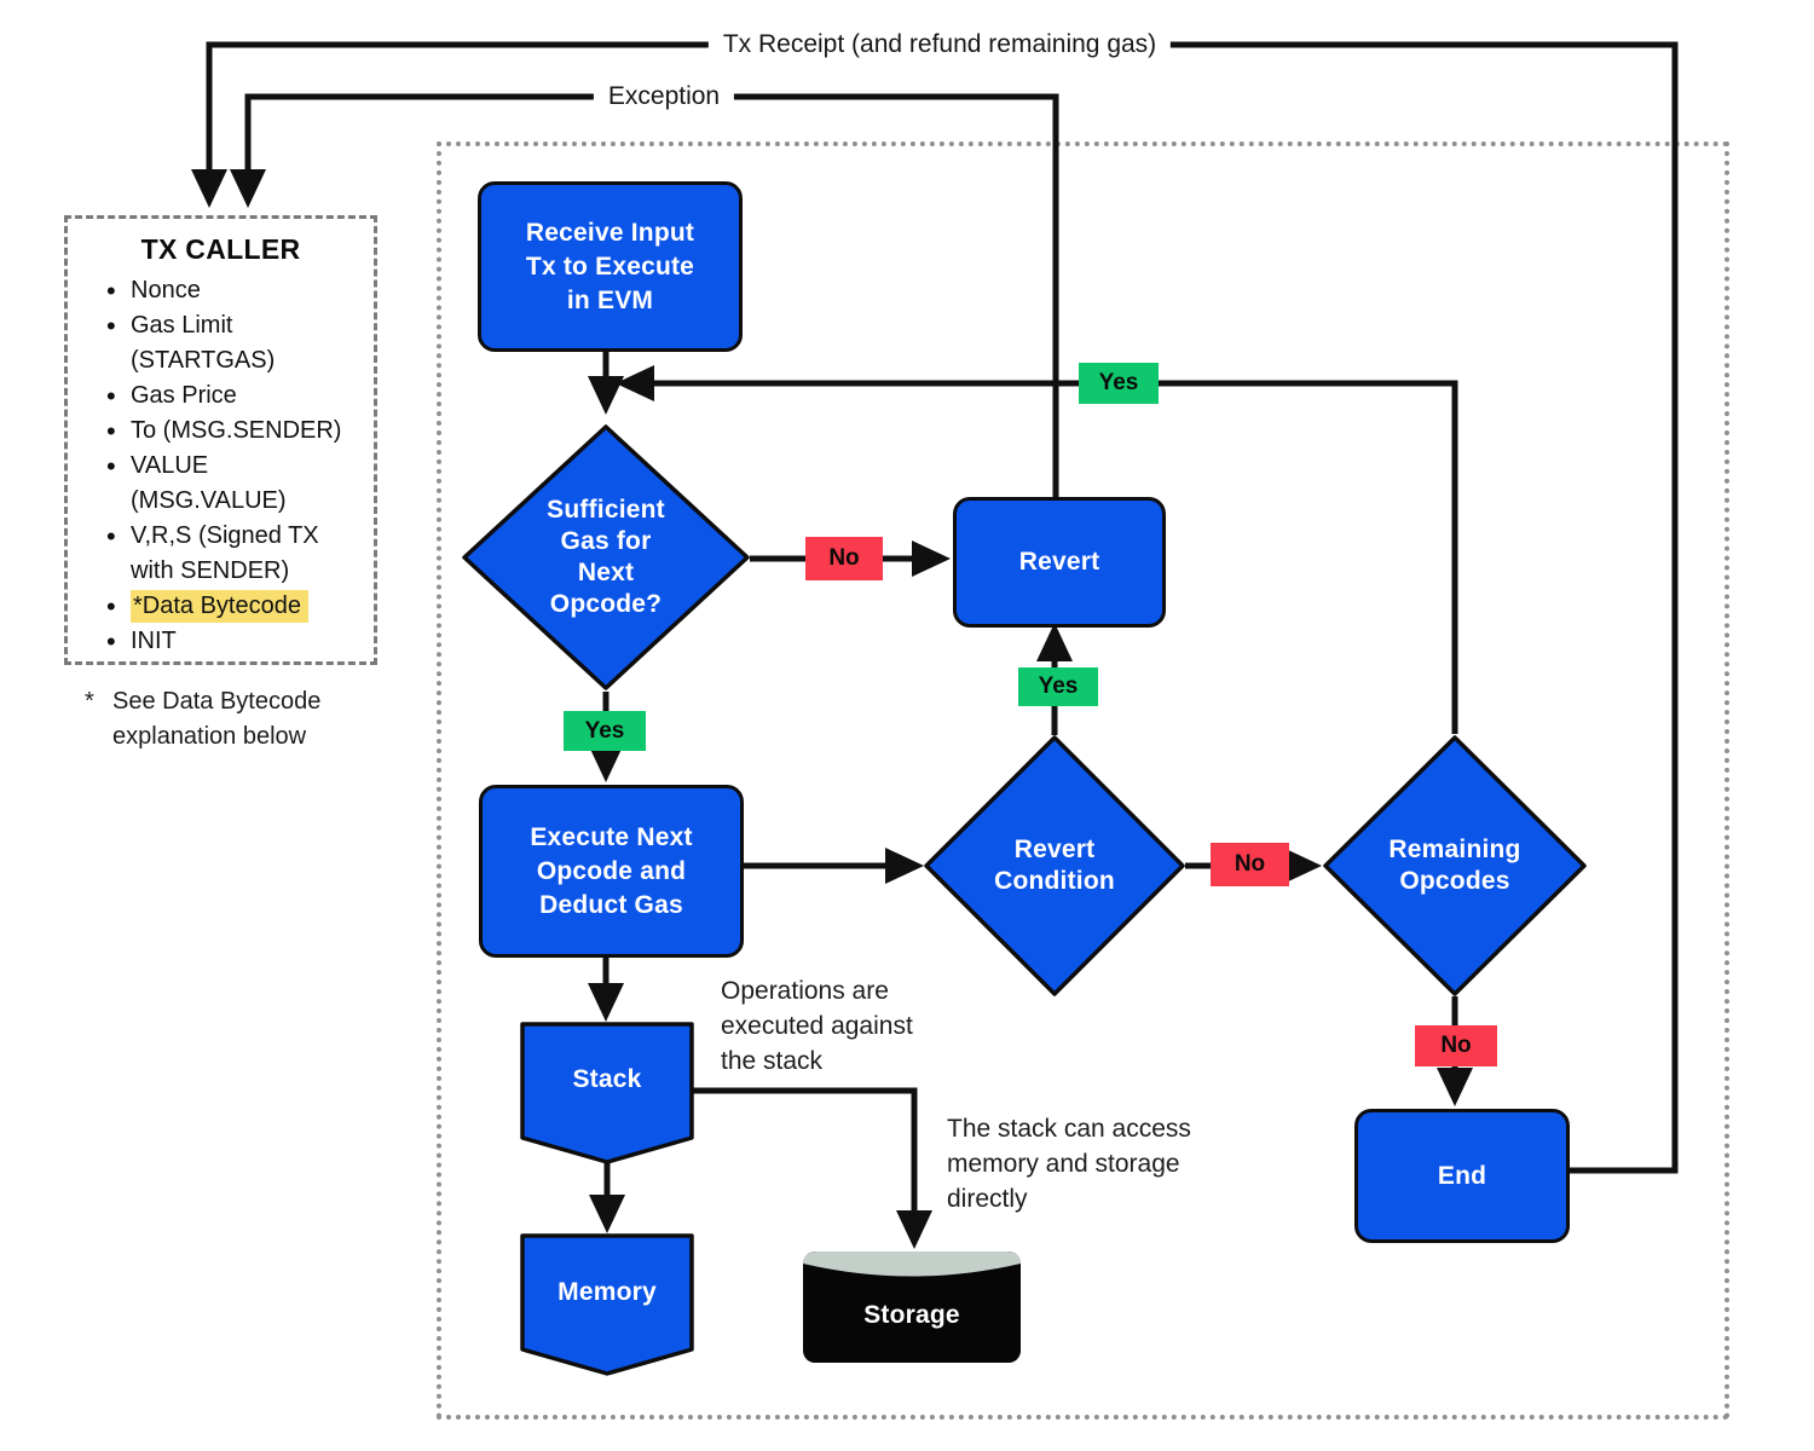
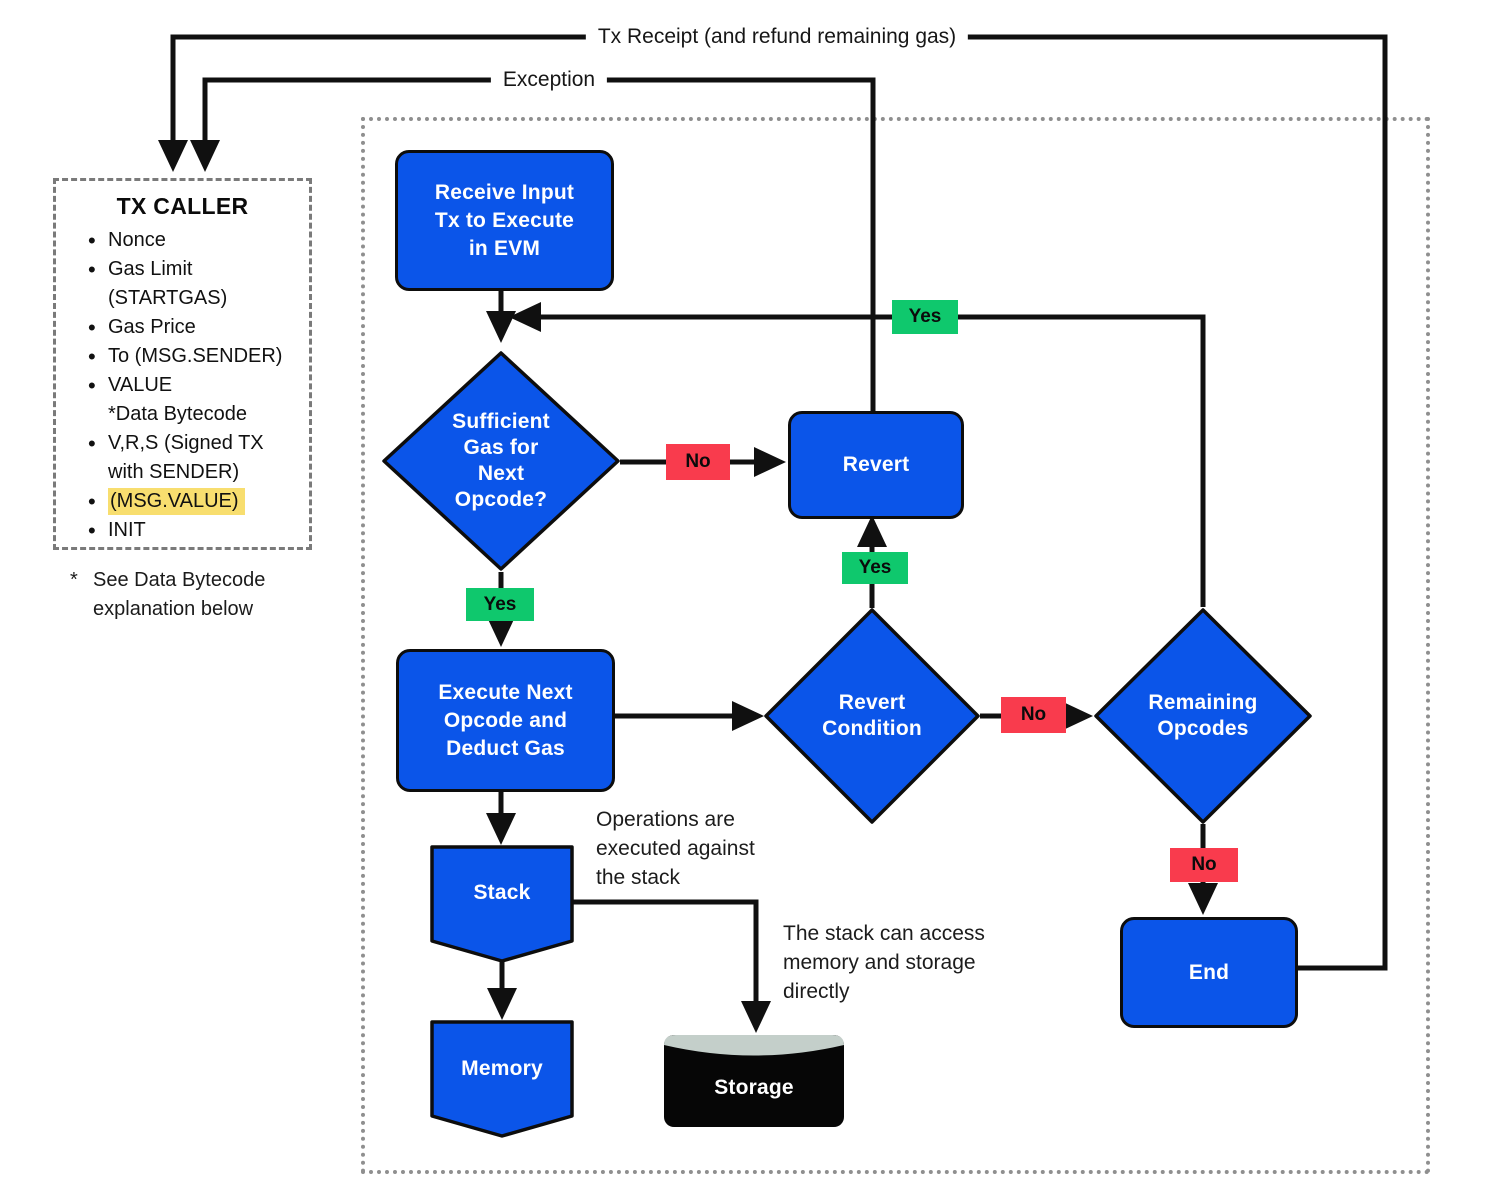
  Tx Receipt (and refund remaining gas)
  Exception
  TX CALLER
  Nonce
  Gas Limit
  (STARTGAS)
  Gas Price
  To (MSG.SENDER)
  VALUE
- (MSG.VALUE)
+ *Data Bytecode
  V,R,S (Signed TX
  with SENDER)
- *Data Bytecode
+ (MSG.VALUE)
  INIT
  *
  See Data Bytecode
  explanation below
  Receive Input
  Tx to Execute
  in EVM
  Revert
  Execute Next
  Opcode and
  Deduct Gas
  End
  Sufficient
  Gas for
  Next
  Opcode?
  Revert
  Condition
  Remaining
  Opcodes
  Stack
  Memory
  Storage
  Yes
  No
  Yes
  No
  Yes
  No
  Operations are
  executed against
  the stack
  The stack can access
  memory and storage
  directly
